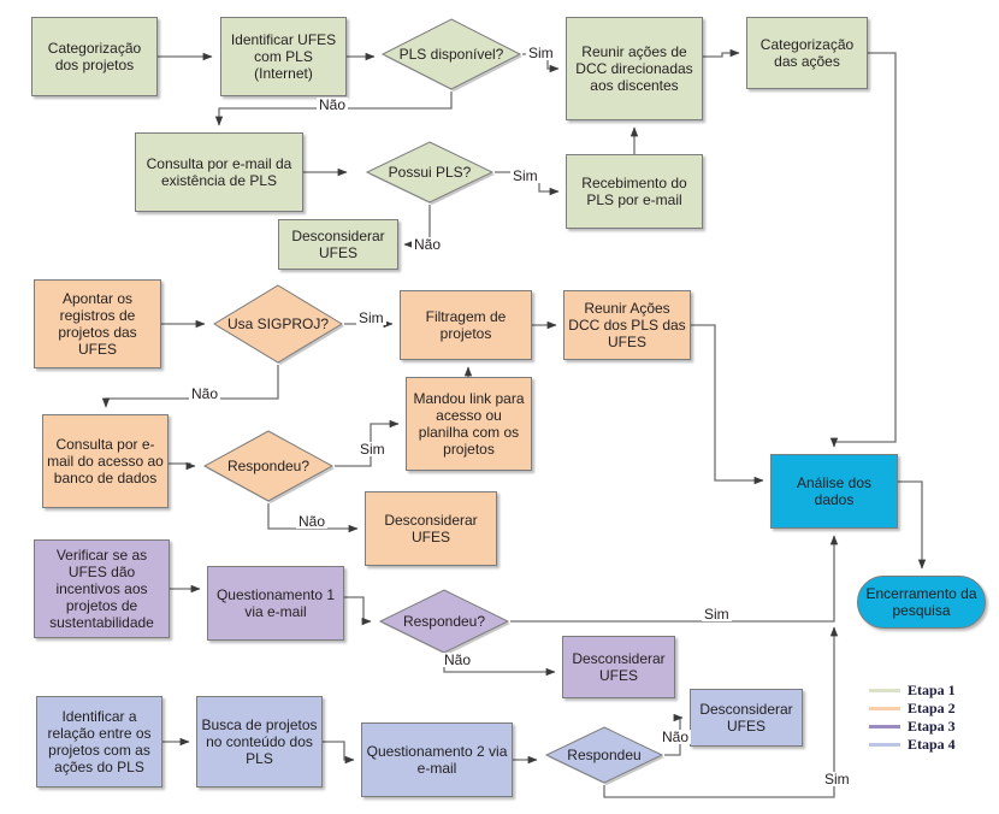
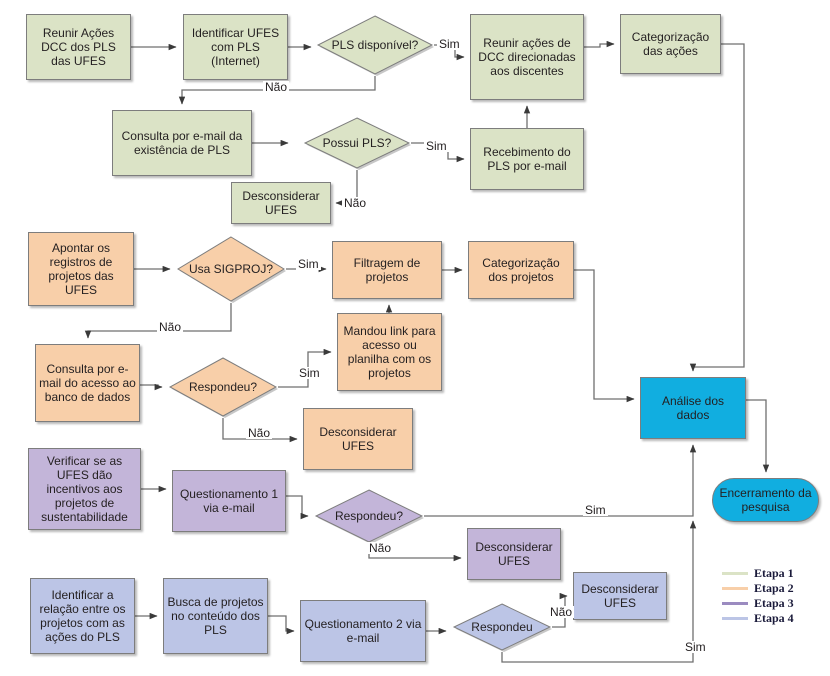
- Categorização dos projetos
+ Reunir Ações DCC dos PLS das UFES
  Identificar UFES com PLS (Internet)
  PLS disponível?
  Reunir ações de DCC direcionadas aos discentes
  Categorização das ações
  Consulta por e-mail da existência de PLS
  Possui PLS?
  Recebimento do PLS por e-mail
  Desconsiderar UFES
  Apontar os registros de projetos das UFES
  Usa SIGPROJ?
  Filtragem de projetos
- Reunir Ações DCC dos PLS das UFES
+ Categorização dos projetos
  Mandou link para acesso ou planilha com os projetos
  Consulta por e-mail do acesso ao banco de dados
  Respondeu?
  Desconsiderar UFES
  Verificar se as UFES dão incentivos aos projetos de sustentabilidade
  Questionamento 1 via e-mail
  Respondeu?
  Desconsiderar UFES
  Identificar a relação entre os projetos com as ações do PLS
  Busca de projetos no conteúdo dos PLS
  Questionamento 2 via e-mail
  Respondeu
  Desconsiderar UFES
  Análise dos dados
  Encerramento da pesquisa
  Sim
  Não
  Sim
  Não
  Sim
  Não
  Sim
  Não
  Sim
  Não
  Não
  Sim
  Etapa 1
  Etapa 2
  Etapa 3
  Etapa 4
